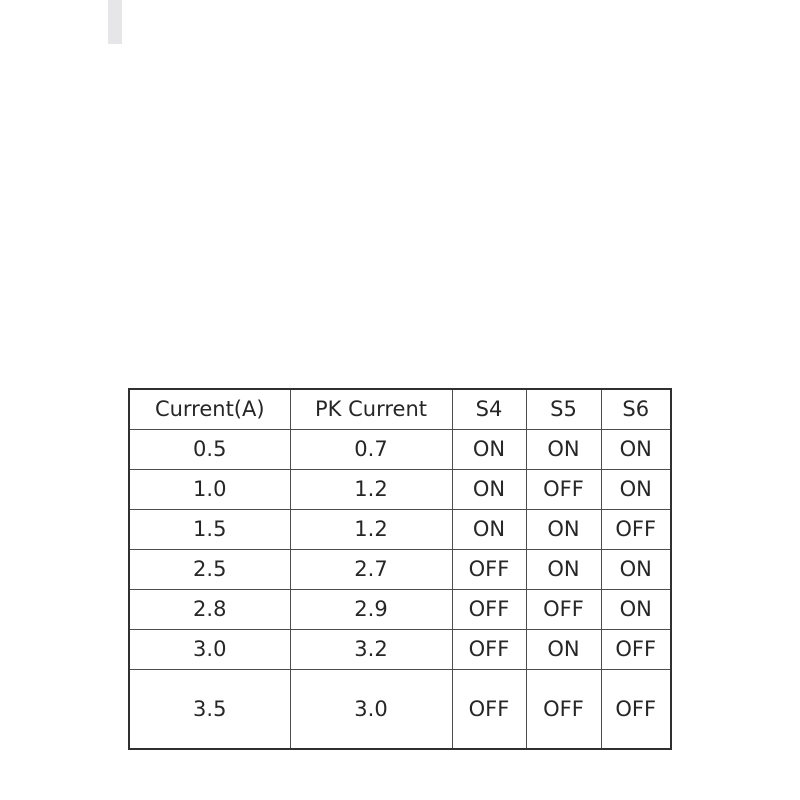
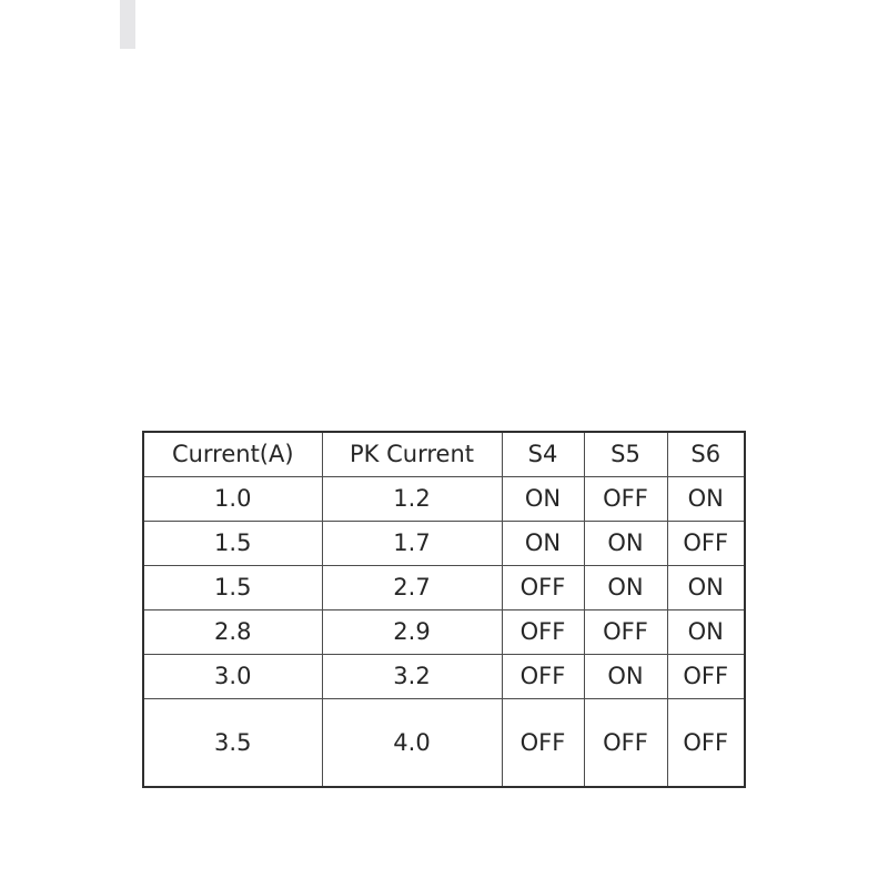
  Current(A)	PK Current	S4	S5	S6
- 0.5	0.7	ON	ON	ON
  1.0	1.2	ON	OFF	ON
- 1.5	1.2	ON	ON	OFF
+ 1.5	1.7	ON	ON	OFF
- 2.5	2.7	OFF	ON	ON
+ 1.5	2.7	OFF	ON	ON
  2.8	2.9	OFF	OFF	ON
  3.0	3.2	OFF	ON	OFF
- 3.5	3.0	OFF	OFF	OFF
+ 3.5	4.0	OFF	OFF	OFF
